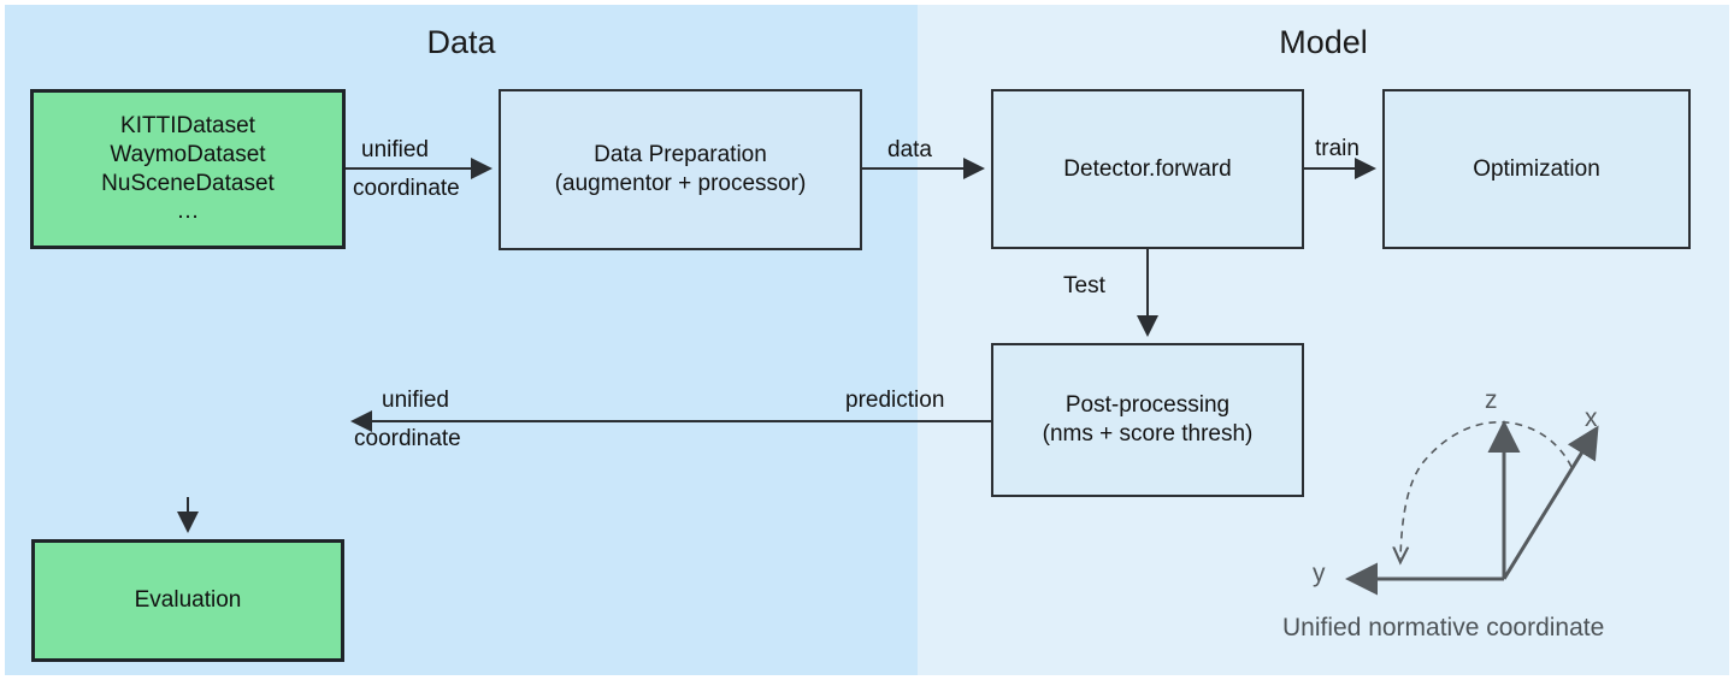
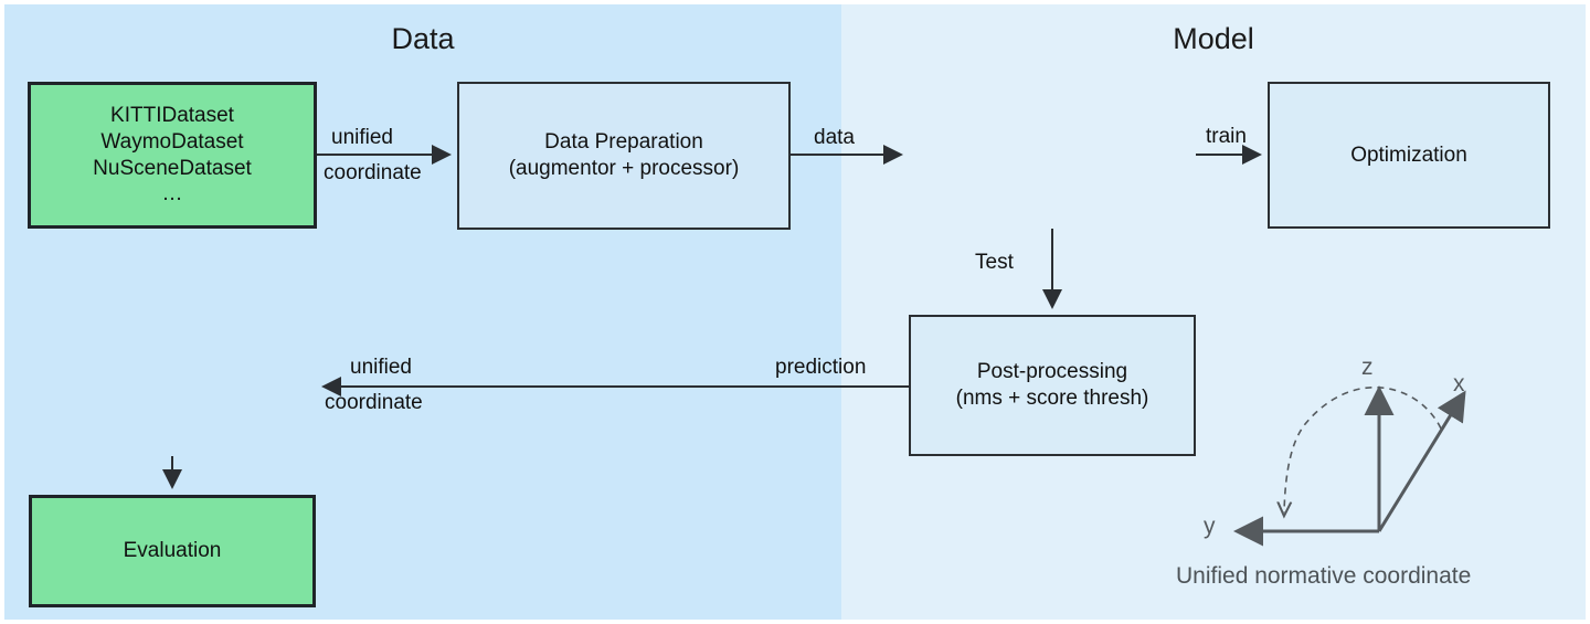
  Data
  Model
  KITTIDataset
  WaymoDataset
  NuSceneDataset
  …
  Data Preparation
  (augmentor + processor)
- Detector.forward
  Optimization
  Post-processing
  (nms + score thresh)
  Evaluation
  unified
  coordinate
  data
  train
  Test
  prediction
  unified
  coordinate
  z
  x
  y
  Unified normative coordinate
